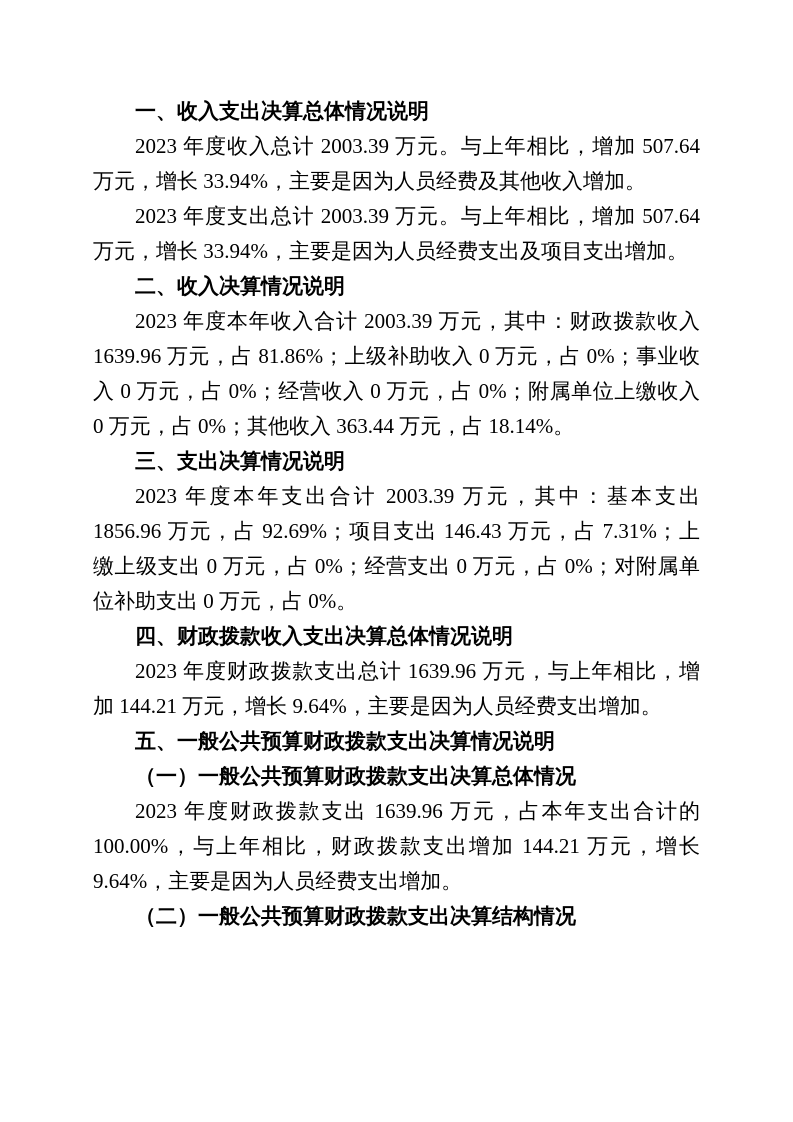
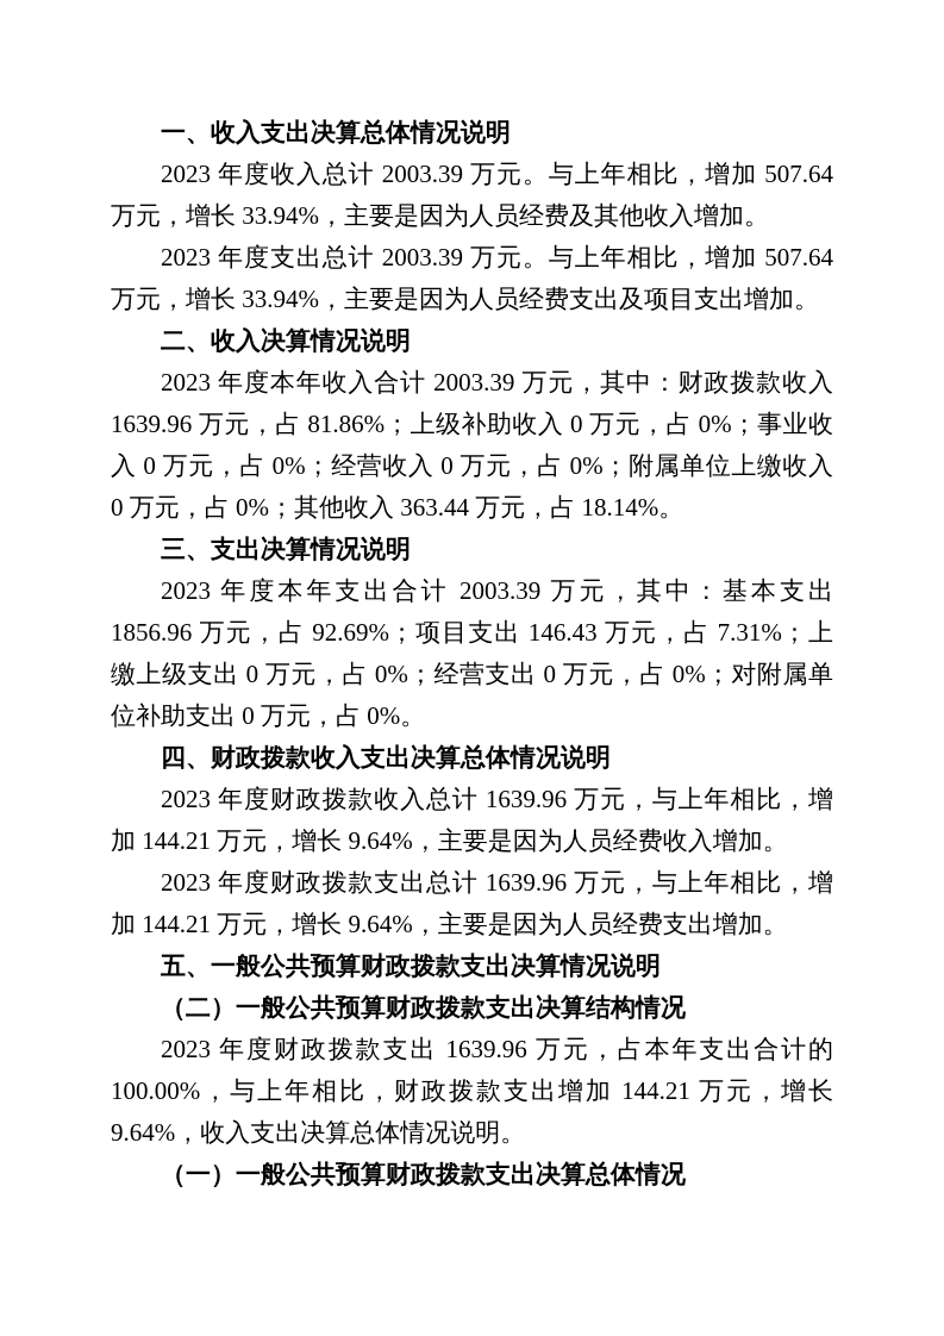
  一、收入支出决算总体情况说明
  2023 年度收入总计 2003.39 万元。与上年相比，增加 507.64 万元，增长 33.94%，主要是因为人员经费及其他收入增加。
  2023 年度支出总计 2003.39 万元。与上年相比，增加 507.64 万元，增长 33.94%，主要是因为人员经费支出及项目支出增加。
  二、收入决算情况说明
  2023 年度本年收入合计 2003.39 万元，其中：财政拨款收入 1639.96 万元，占 81.86%；上级补助收入 0 万元，占 0%；事业收入 0 万元，占 0%；经营收入 0 万元，占 0%；附属单位上缴收入 0 万元，占 0%；其他收入 363.44 万元，占 18.14%。
  三、支出决算情况说明
  2023 年度本年支出合计 2003.39 万元，其中：基本支出 1856.96 万元，占 92.69%；项目支出 146.43 万元，占 7.31%；上缴上级支出 0 万元，占 0%；经营支出 0 万元，占 0%；对附属单位补助支出 0 万元，占 0%。
  四、财政拨款收入支出决算总体情况说明
+ 2023 年度财政拨款收入总计 1639.96 万元，与上年相比，增加 144.21 万元，增长 9.64%，主要是因为人员经费收入增加。
  2023 年度财政拨款支出总计 1639.96 万元，与上年相比，增加 144.21 万元，增长 9.64%，主要是因为人员经费支出增加。
  五、一般公共预算财政拨款支出决算情况说明
- （一）一般公共预算财政拨款支出决算总体情况
+ （二）一般公共预算财政拨款支出决算结构情况
- 2023 年度财政拨款支出 1639.96 万元，占本年支出合计的 100.00%，与上年相比，财政拨款支出增加 144.21 万元，增长 9.64%，主要是因为人员经费支出增加。
+ 2023 年度财政拨款支出 1639.96 万元，占本年支出合计的 100.00%，与上年相比，财政拨款支出增加 144.21 万元，增长 9.64%，收入支出决算总体情况说明。
- （二）一般公共预算财政拨款支出决算结构情况
+ （一）一般公共预算财政拨款支出决算总体情况
